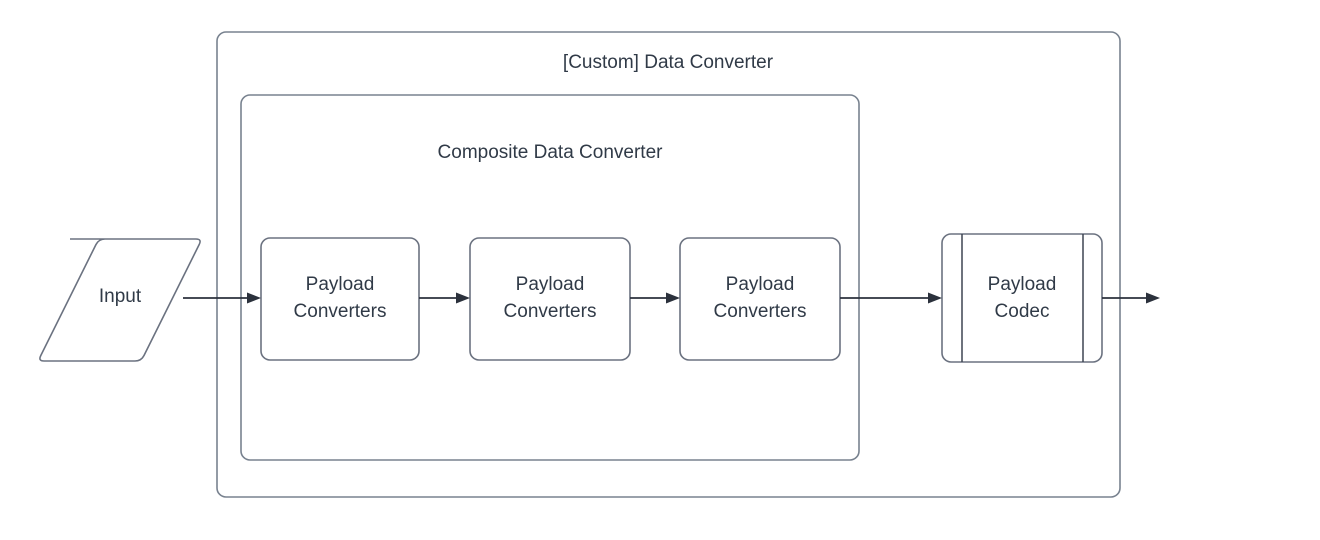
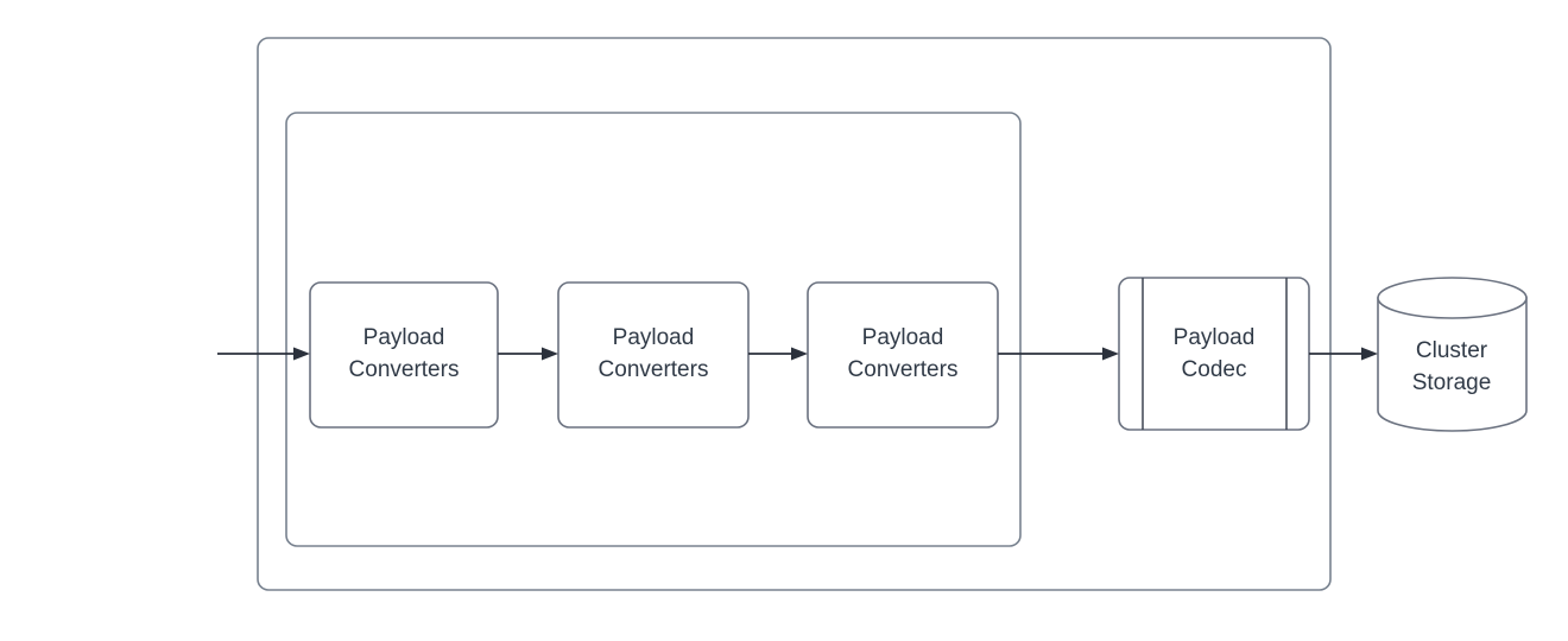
- [Custom] Data Converter
- Composite Data Converter
- Input
  Payload
  Converters
  Payload
  Converters
  Payload
  Converters
  Payload
  Codec
+ Cluster
+ Storage
